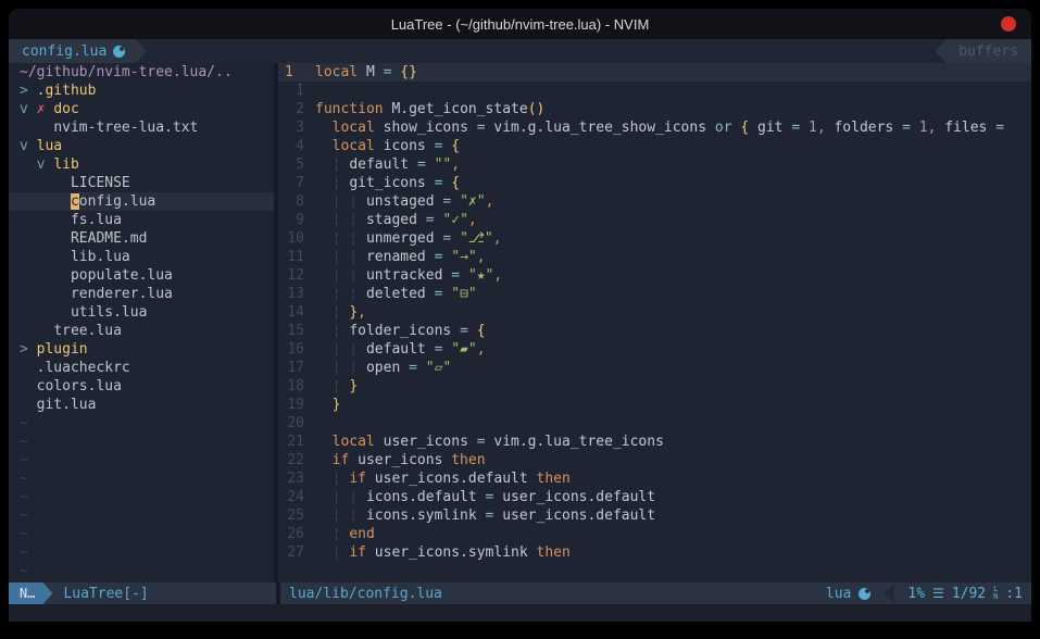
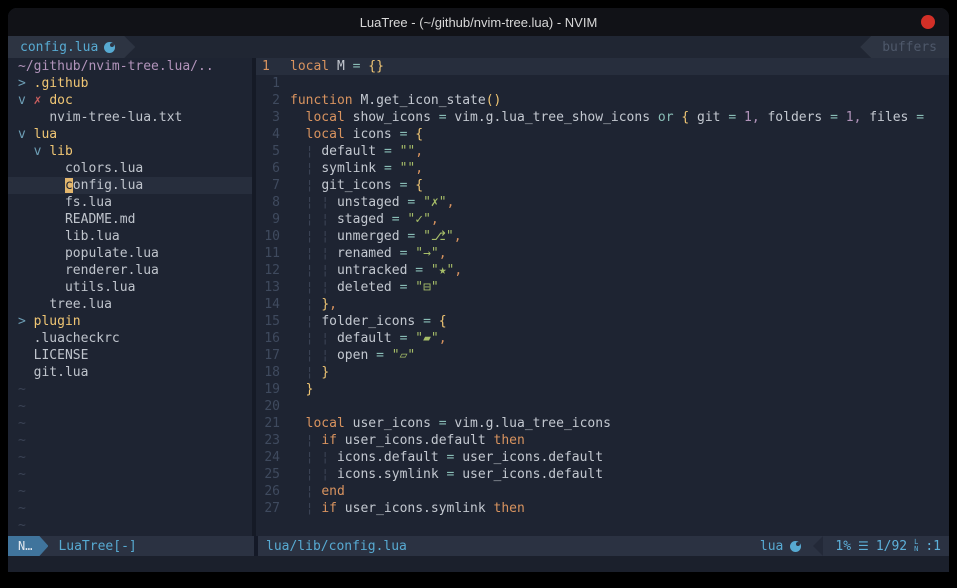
  LuaTree - (~/github/nvim-tree.lua) - NVIM
  config.lua
  buffers
  ~/github/nvim-tree.lua/..
  > .github
  v ✗ doc
  nvim-tree-lua.txt
  v lua
  v lib
- LICENSE
+ colors.lua
  config.lua
  fs.lua
  README.md
  lib.lua
  populate.lua
  renderer.lua
  utils.lua
  tree.lua
  > plugin
  .luacheckrc
- colors.lua
+ LICENSE
  git.lua
  ~
  ~
  ~
  ~
  ~
  ~
  ~
  ~
  ~
  1
  local M = {}
  1
  2
  function M.get_icon_state()
  3
  local show_icons = vim.g.lua_tree_show_icons or { git = 1, folders = 1, files =
  4
  local icons = {
  5
  ¦ default = "",
+ 6
+ ¦ symlink = "",
  7
  ¦ git_icons = {
  8
  ¦ ¦ unstaged = "✗",
  9
  ¦ ¦ staged = "✓",
  10
  ¦ ¦ unmerged = "⎇",
  11
  ¦ ¦ renamed = "→",
  12
  ¦ ¦ untracked = "★",
  13
  ¦ ¦ deleted = "⊟"
  14
  ¦ },
  15
  ¦ folder_icons = {
  16
  ¦ ¦ default = "▰",
  17
  ¦ ¦ open = "▱"
  18
  ¦ }
  19
  }
  20
  21
  local user_icons = vim.g.lua_tree_icons
- 22
- if user_icons then
  23
  ¦ if user_icons.default then
  24
  ¦ ¦ icons.default = user_icons.default
  25
  ¦ ¦ icons.symlink = user_icons.default
  26
  ¦ end
  27
  ¦ if user_icons.symlink then
  N…
  LuaTree[-]
  lua/lib/config.lua
  lua
  1%
  ☰
  1/92
  L
  N
  :1
